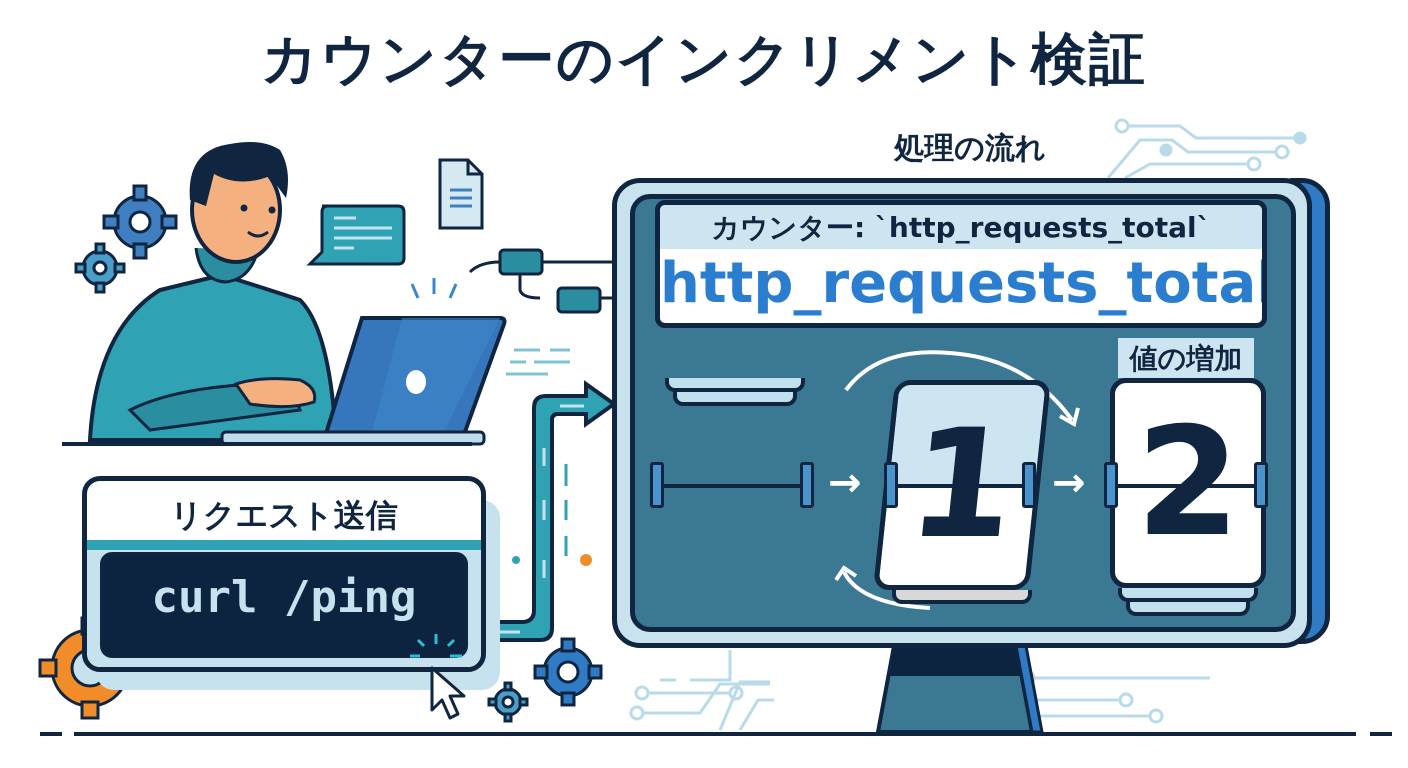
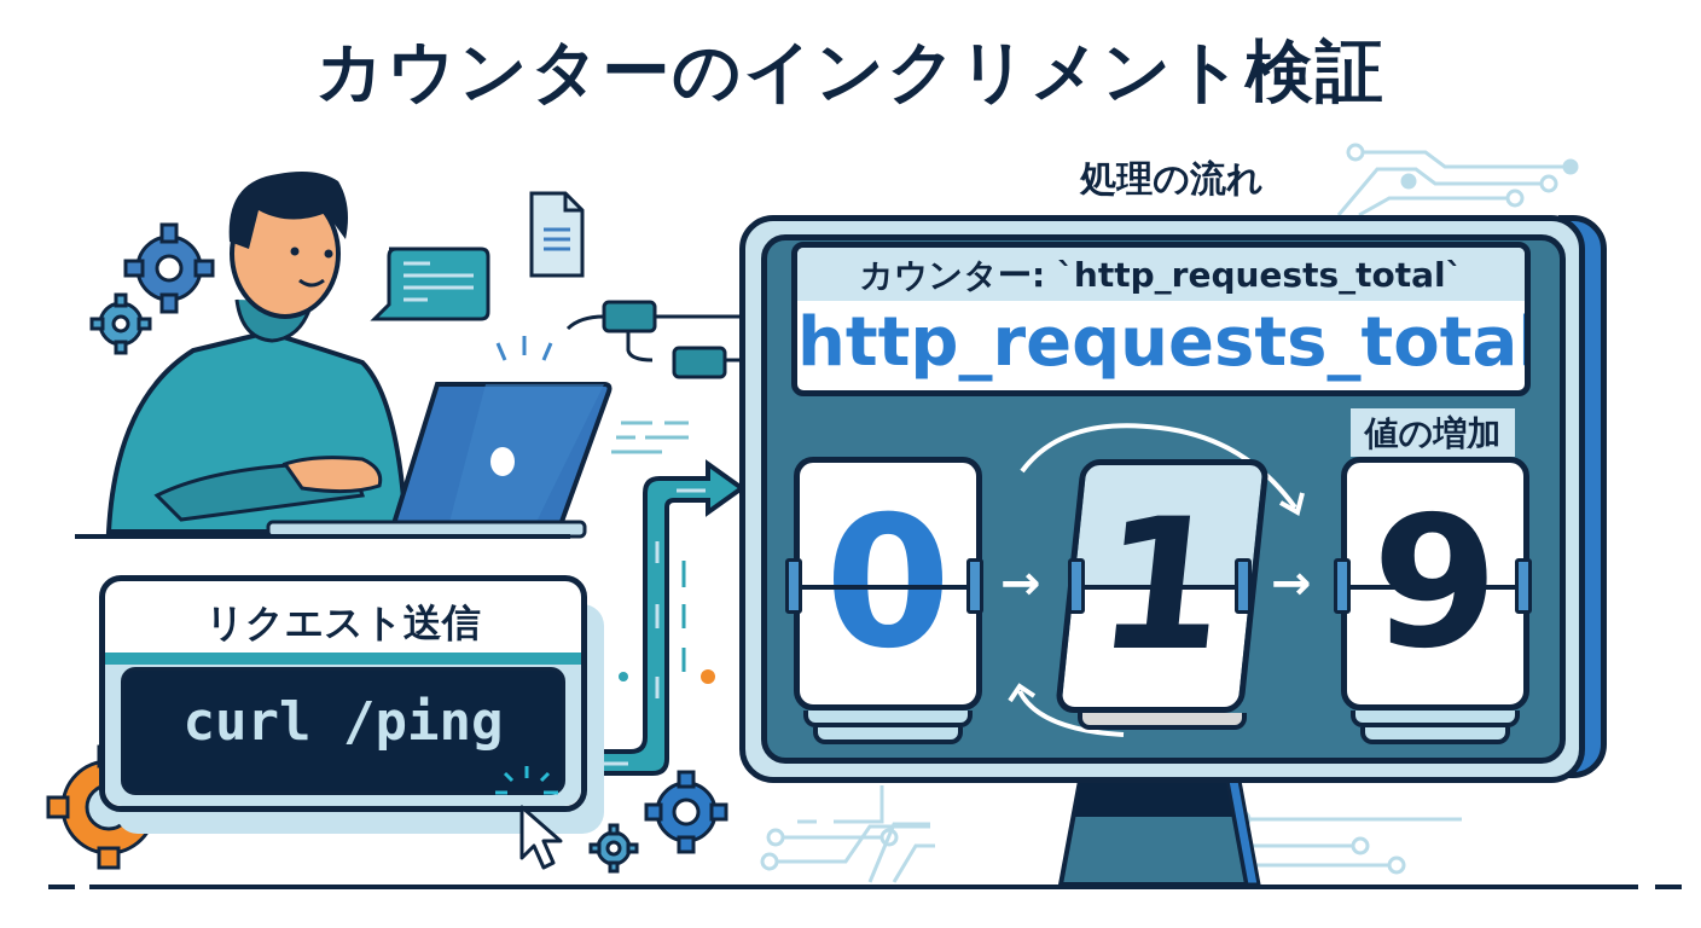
  カウンターのインクリメント検証
  処理の流れ
  カウンター: `http_requests_total`
  http_requests_tota
  値の増加
+ 0
  →
  →
- 2
+ 9
  リクエスト送信
  curl /ping
